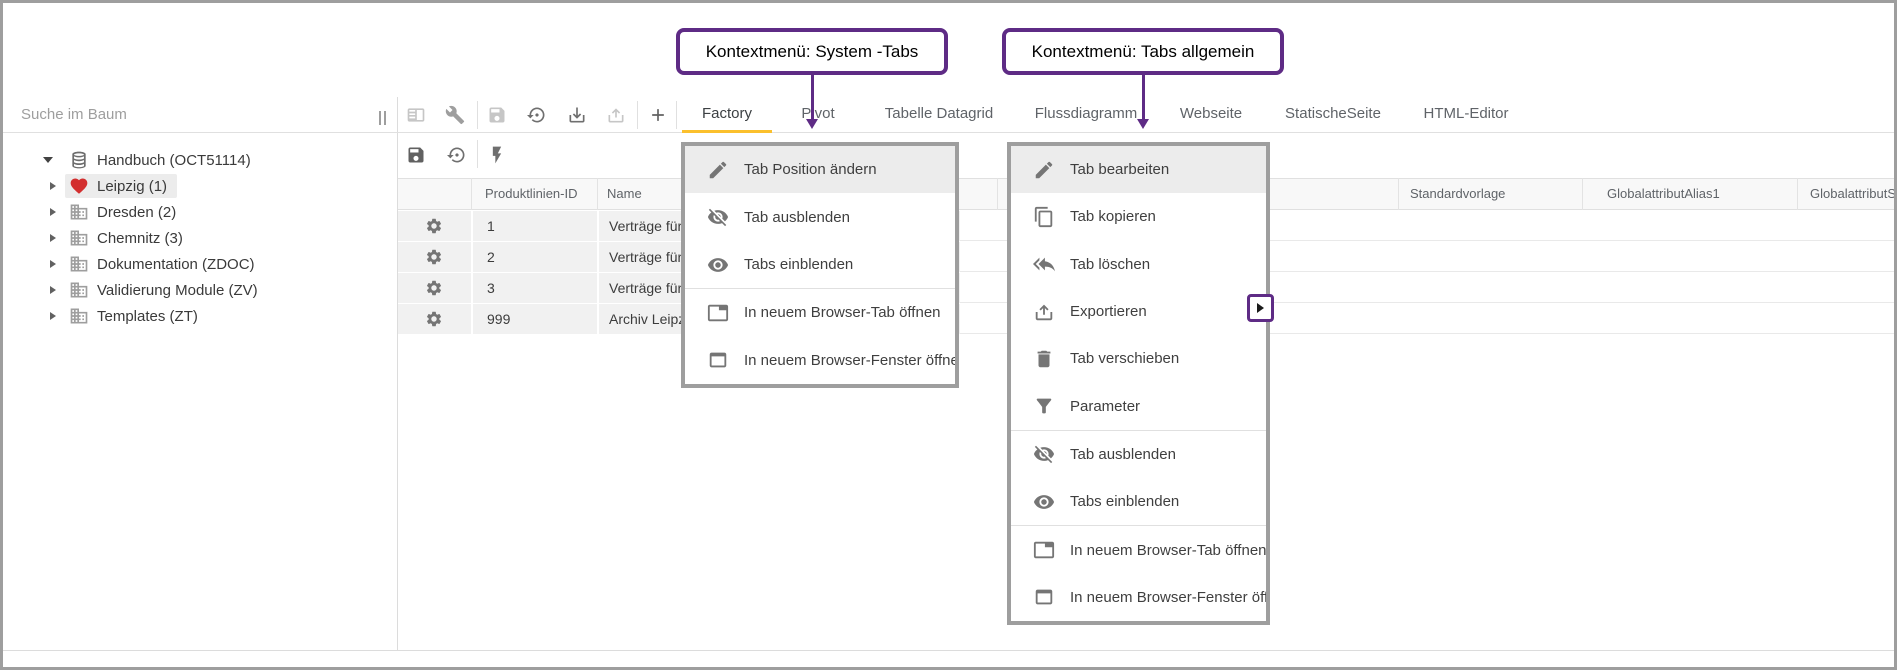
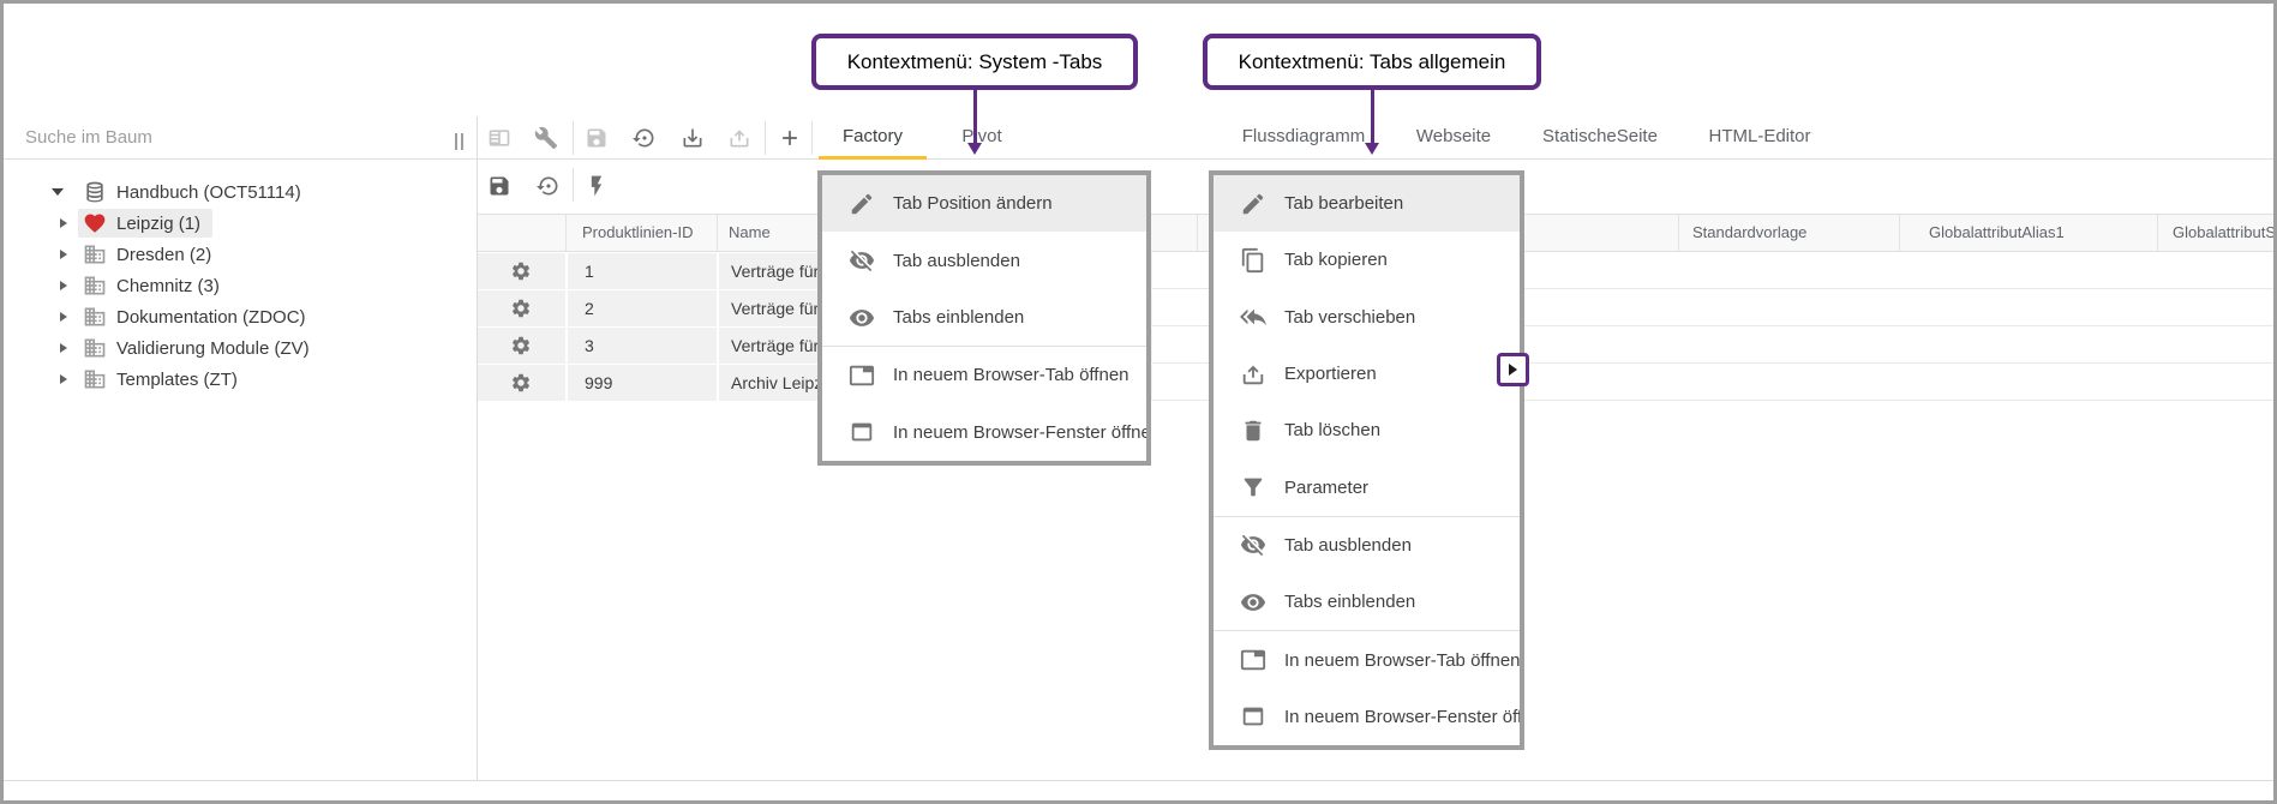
  Produktlinien-ID
  Name
  Standardvorlage
  GlobalattributAlias1
  GlobalattributS
  1
  Verträge für
  2
  Verträge für
  3
  Verträge für
  999
  Archiv Leip
  Suche im Baum
  Handbuch (OCT51114)
  Leipzig (1)
  Dresden (2)
  Chemnitz (3)
  Dokumentation (ZDOC)
  Validierung Module (ZV)
  Templates (ZT)
  Factory
  Pvot
- Tabelle Datagrid
  Flussdiagramm
  Webseite
  StatischeSeite
  HTML-Editor
  Tab Position ändern
  Tab ausblenden
  Tabs einblenden
  In neuem Browser-Tab öffnen
  In neuem Browser-Fenster öffne
  Tab bearbeiten
  Tab kopieren
- Tab löschen
+ Tab verschieben
  Exportieren
- Tab verschieben
+ Tab löschen
  Parameter
  Tab ausblenden
  Tabs einblenden
  In neuem Browser-Tab öffnen
  In neuem Browser-Fenster öf
  Kontextmenü: System -Tabs
  Kontextmenü: Tabs allgemein
